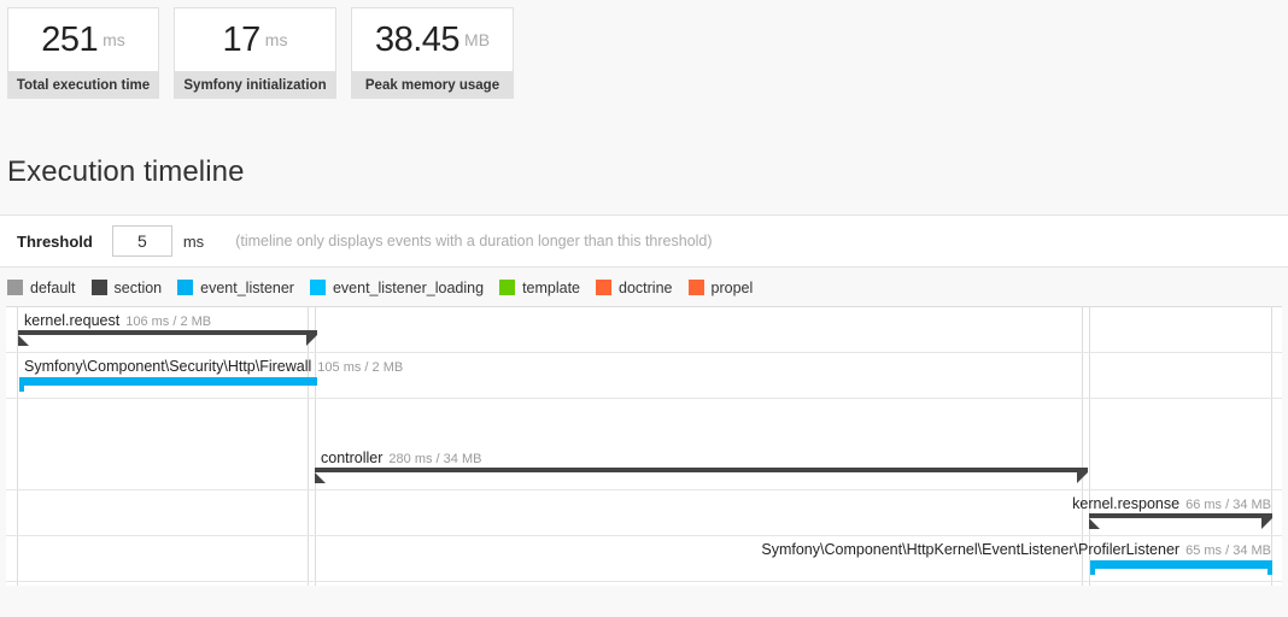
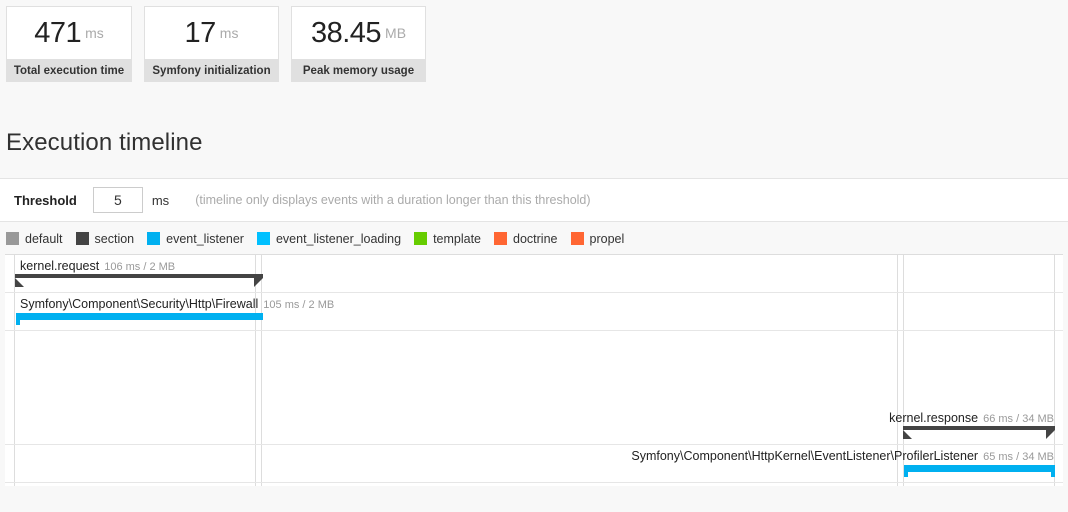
- 251
+ 471
  ms
  Total execution time
  17
  ms
  Symfony initialization
  38.45
  MB
  Peak memory usage
  Execution timeline
  Threshold
  5
  ms
  (timeline only displays events with a duration longer than this threshold)
  default
  section
  event_listener
  event_listener_loading
  template
  doctrine
  propel
  kernel.request 106 ms / 2 MB
  Symfony\Component\Security\Http\Firewall 105 ms / 2 MB
- controller 280 ms / 34 MB
  kernel.response 66 ms / 34 MB
  Symfony\Component\HttpKernel\EventListener\ProfilerListener 65 ms / 34 MB
